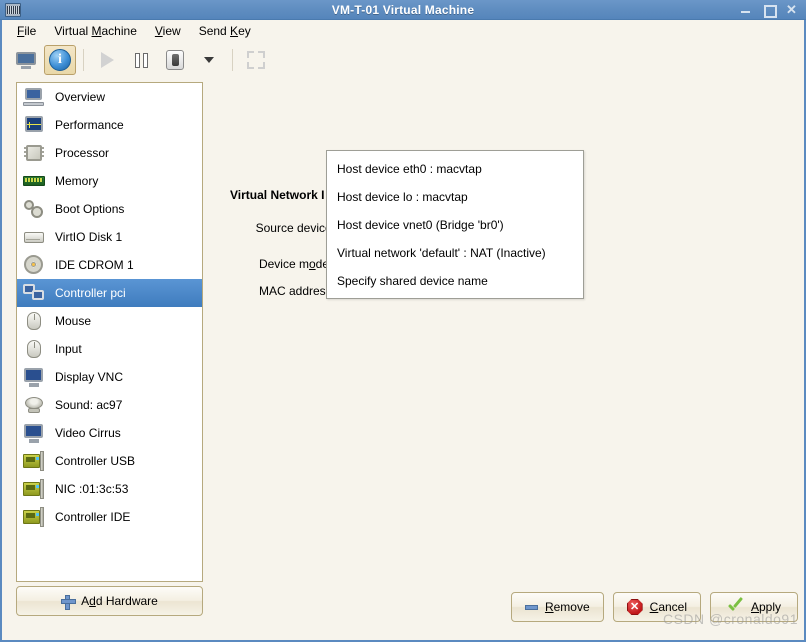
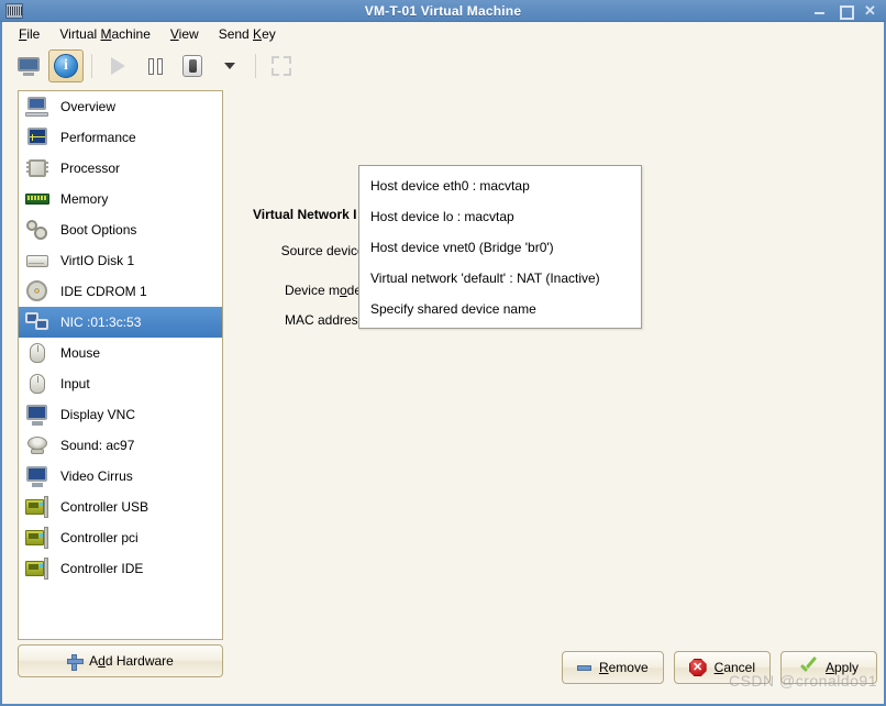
  VM-T-01 Virtual Machine
  ✕
  File
  Virtual Machine
  View
  Send Key
  i
  Overview
  Performance
  Processor
  Memory
  Boot Options
  VirtIO Disk 1
  IDE CDROM 1
- Controller pci
+ NIC :01:3c:53
  Mouse
  Input
  Display VNC
  Sound: ac97
  Video Cirrus
  Controller USB
- NIC :01:3c:53
+ Controller pci
  Controller IDE
  Add Hardware
  Virtual Network I
  Source devic
  Device mod
  MAC addres
  Host device eth0 : macvtap
  Host device lo : macvtap
  Host device vnet0 (Bridge 'br0')
  Virtual network 'default' : NAT (Inactive)
  Specify shared device name
  Remove
  ✕
  Cancel
  Apply
  CSDN @cronaldo91
